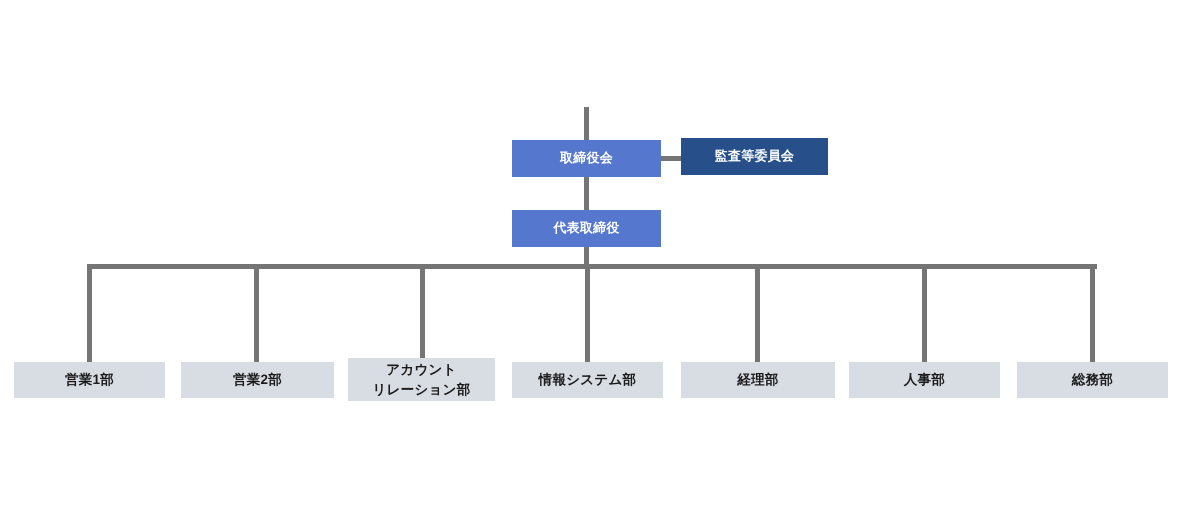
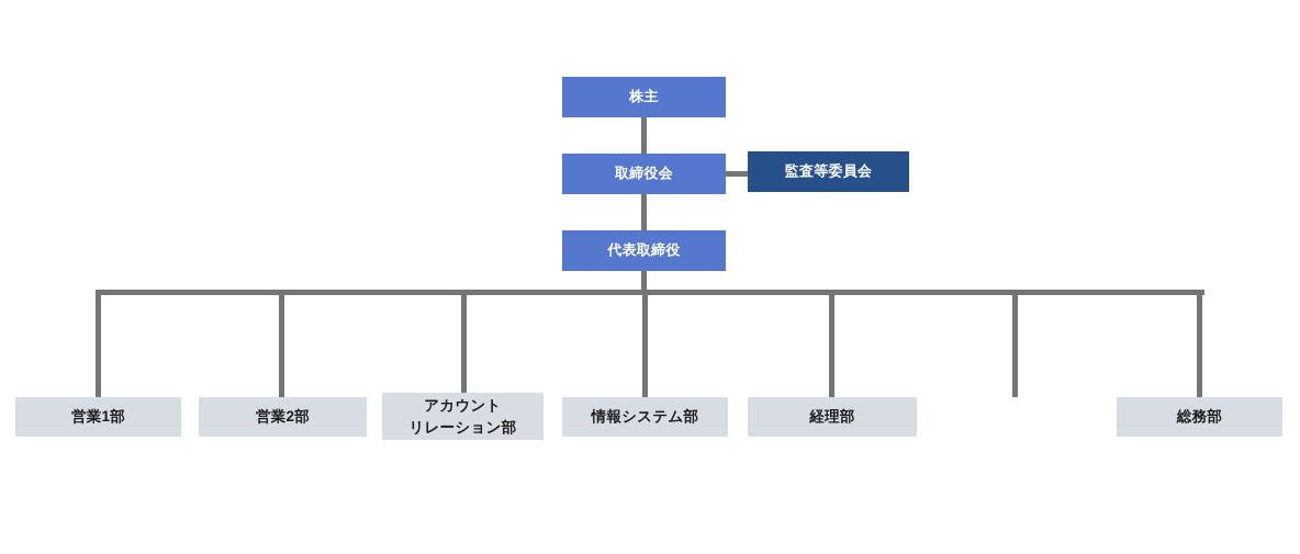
+ 株主
  取締役会
  監査等委員会
  代表取締役
  営業1部
  営業2部
  アカウント
  リレーション部
  情報システム部
  経理部
- 人事部
  総務部
